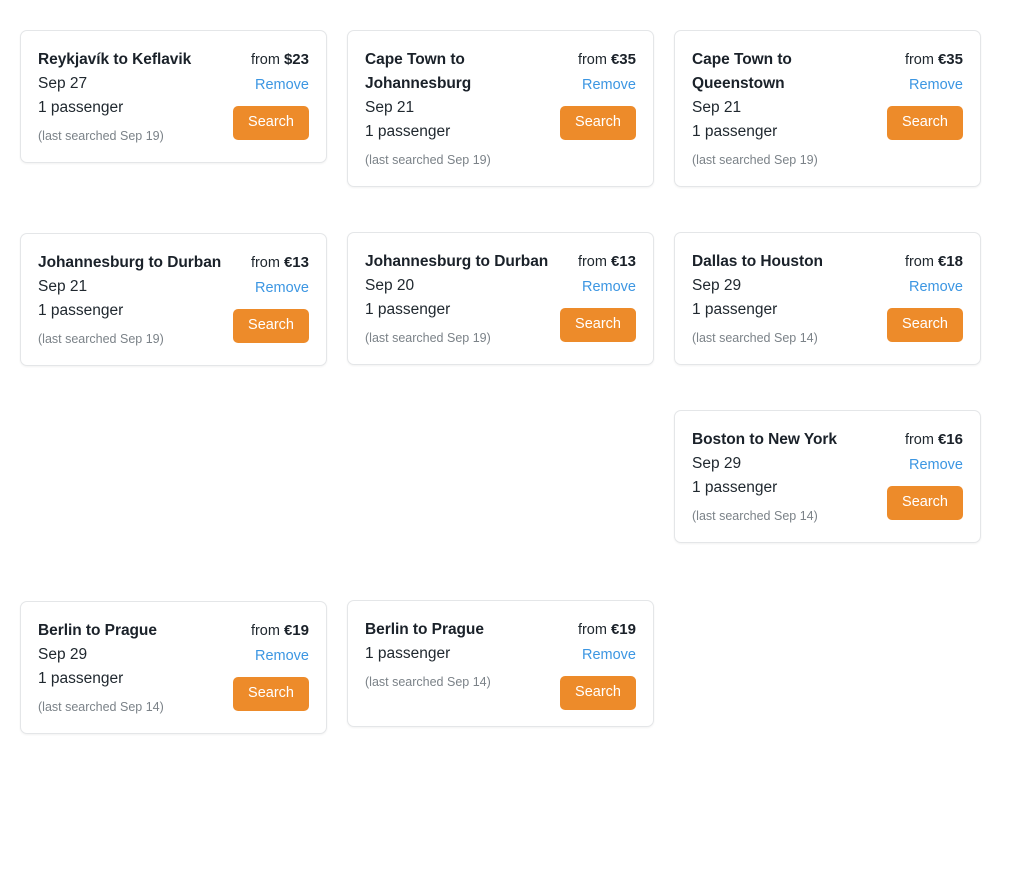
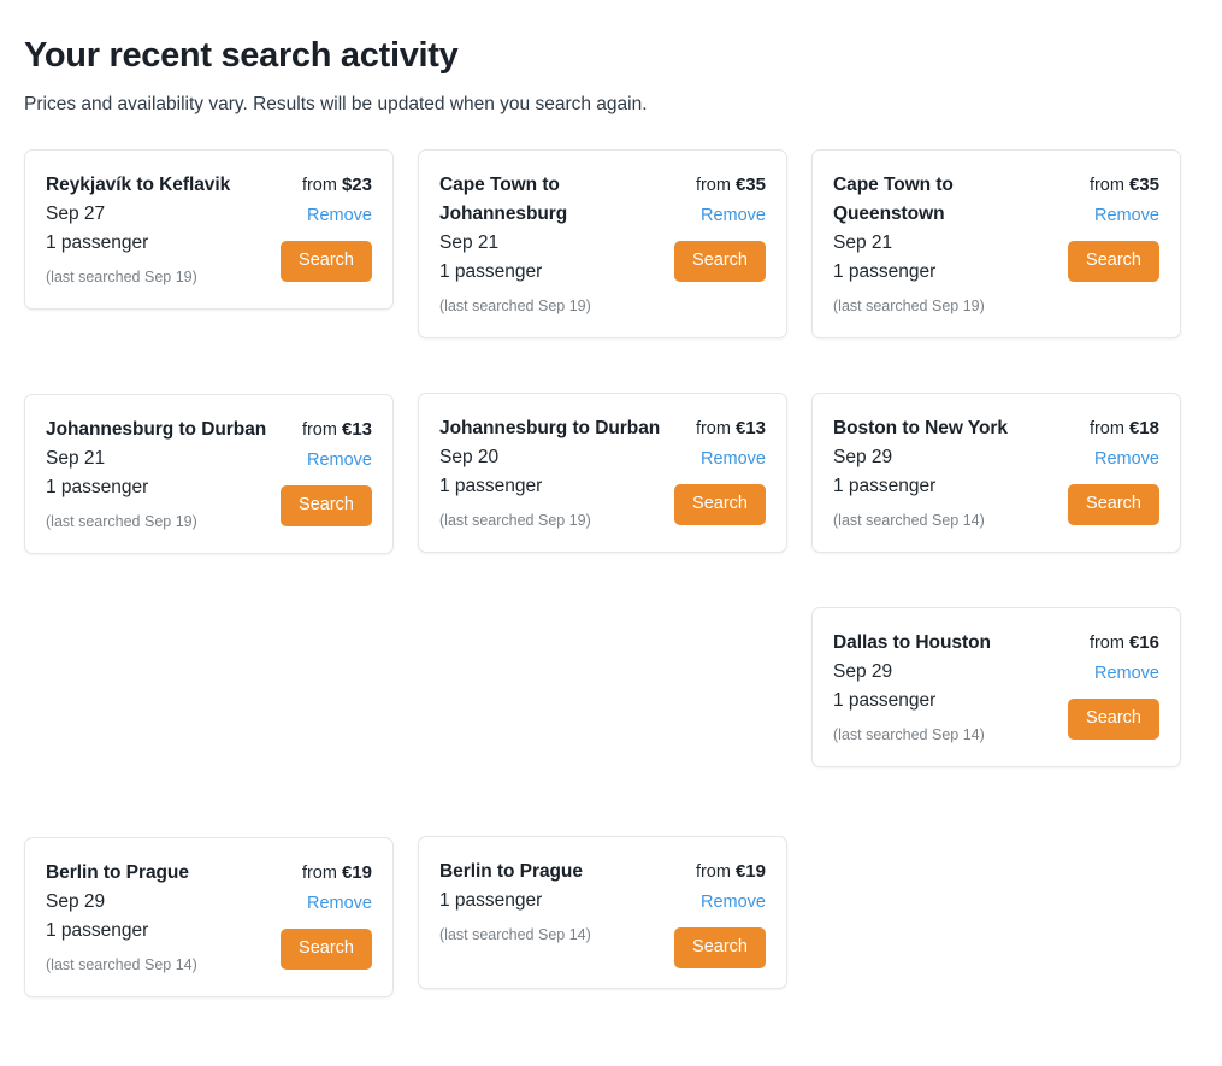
+ Your recent search activity
+ Prices and availability vary. Results will be updated when you search again.
  Reykjavík to Keflavik
  Sep 27
  1 passenger
  (last searched Sep 19)
  from $23
  Remove
  Search
  Johannesburg to Durban
  Sep 21
  1 passenger
  (last searched Sep 19)
  from €13
  Remove
  Search
  Berlin to Prague
  Sep 29
  1 passenger
  (last searched Sep 14)
  from €19
  Remove
  Search
  Cape Town to Johannesburg
  Sep 21
  1 passenger
  (last searched Sep 19)
  from €35
  Remove
  Search
  Johannesburg to Durban
  Sep 20
  1 passenger
  (last searched Sep 19)
  from €13
  Remove
  Search
  Berlin to Prague
  1 passenger
  (last searched Sep 14)
  from €19
  Remove
  Search
  Cape Town to Queenstown
  Sep 21
  1 passenger
  (last searched Sep 19)
  from €35
  Remove
  Search
- Dallas to Houston
+ Boston to New York
  Sep 29
  1 passenger
  (last searched Sep 14)
  from €18
  Remove
  Search
- Boston to New York
+ Dallas to Houston
  Sep 29
  1 passenger
  (last searched Sep 14)
  from €16
  Remove
  Search
